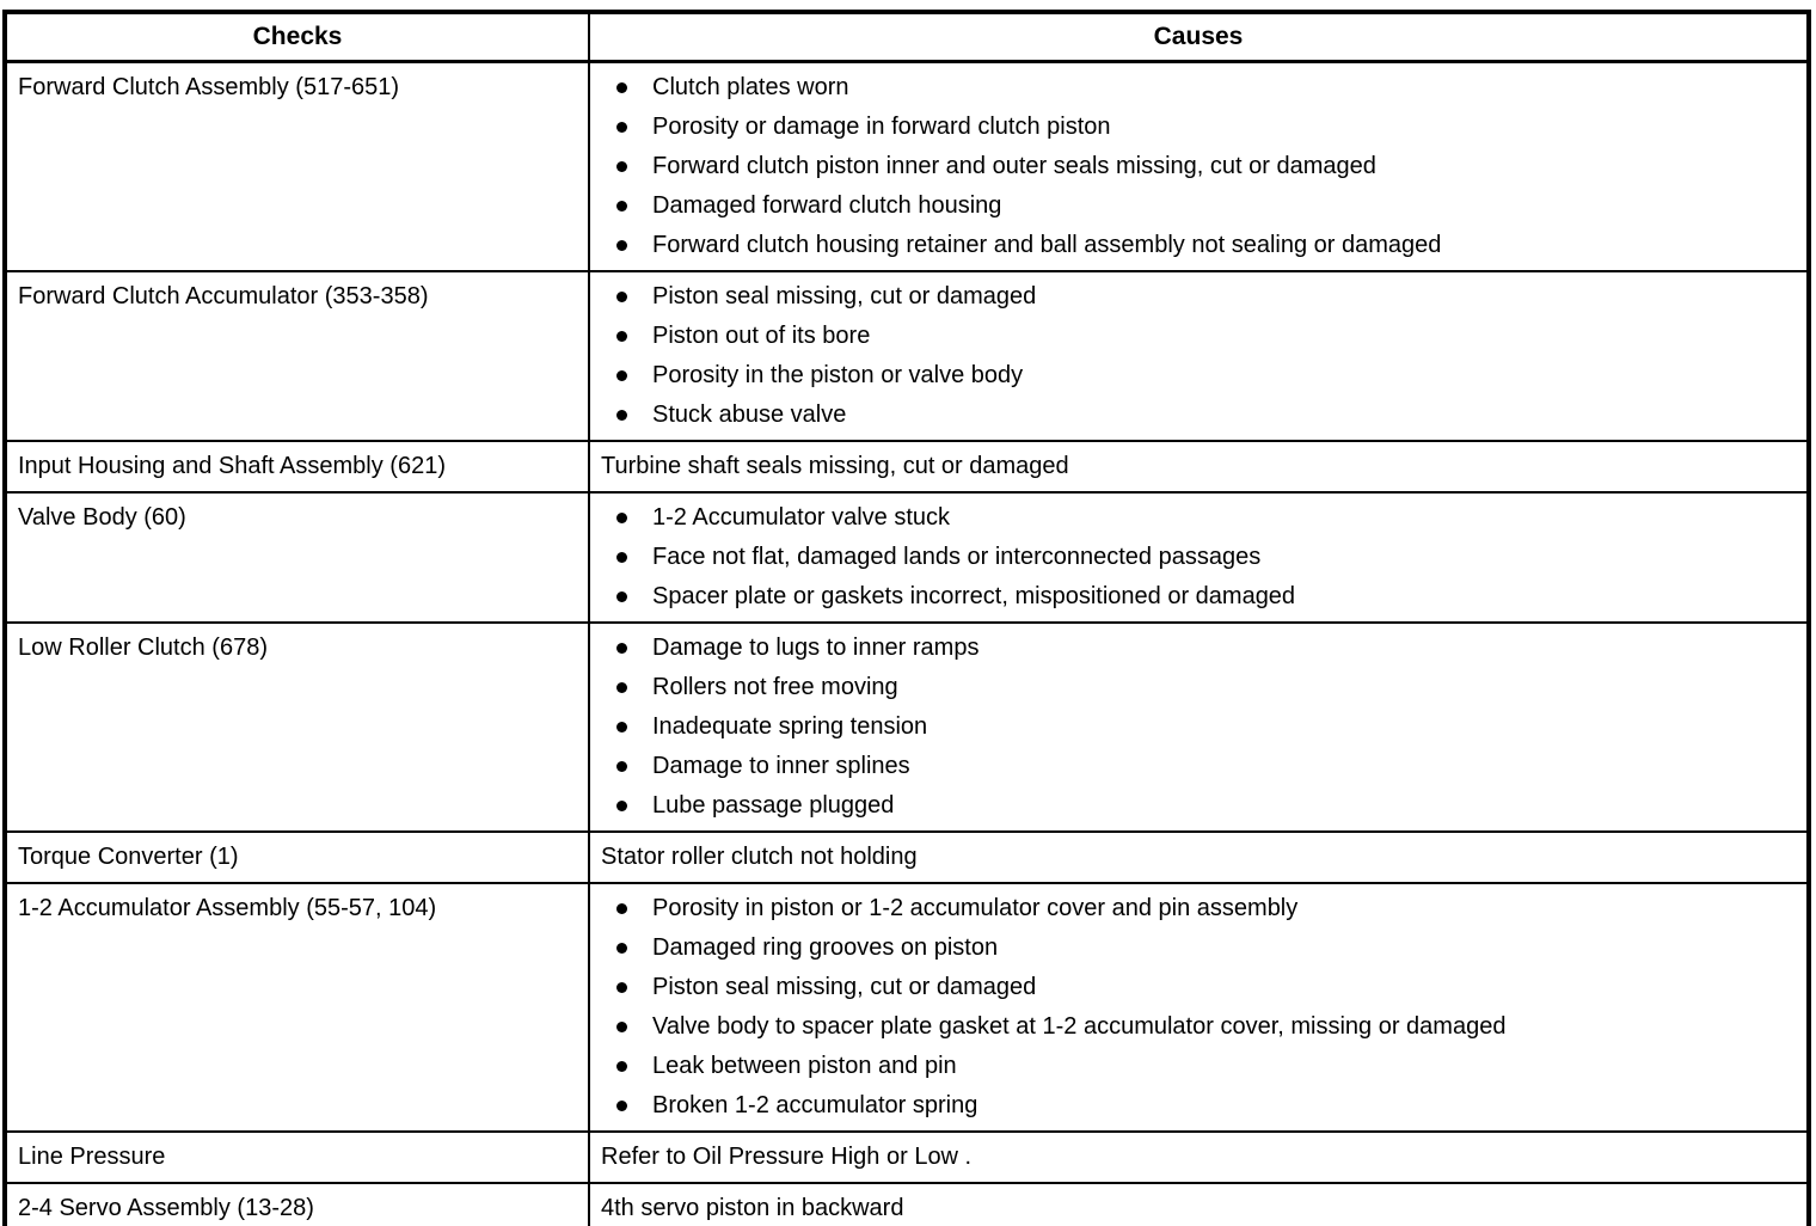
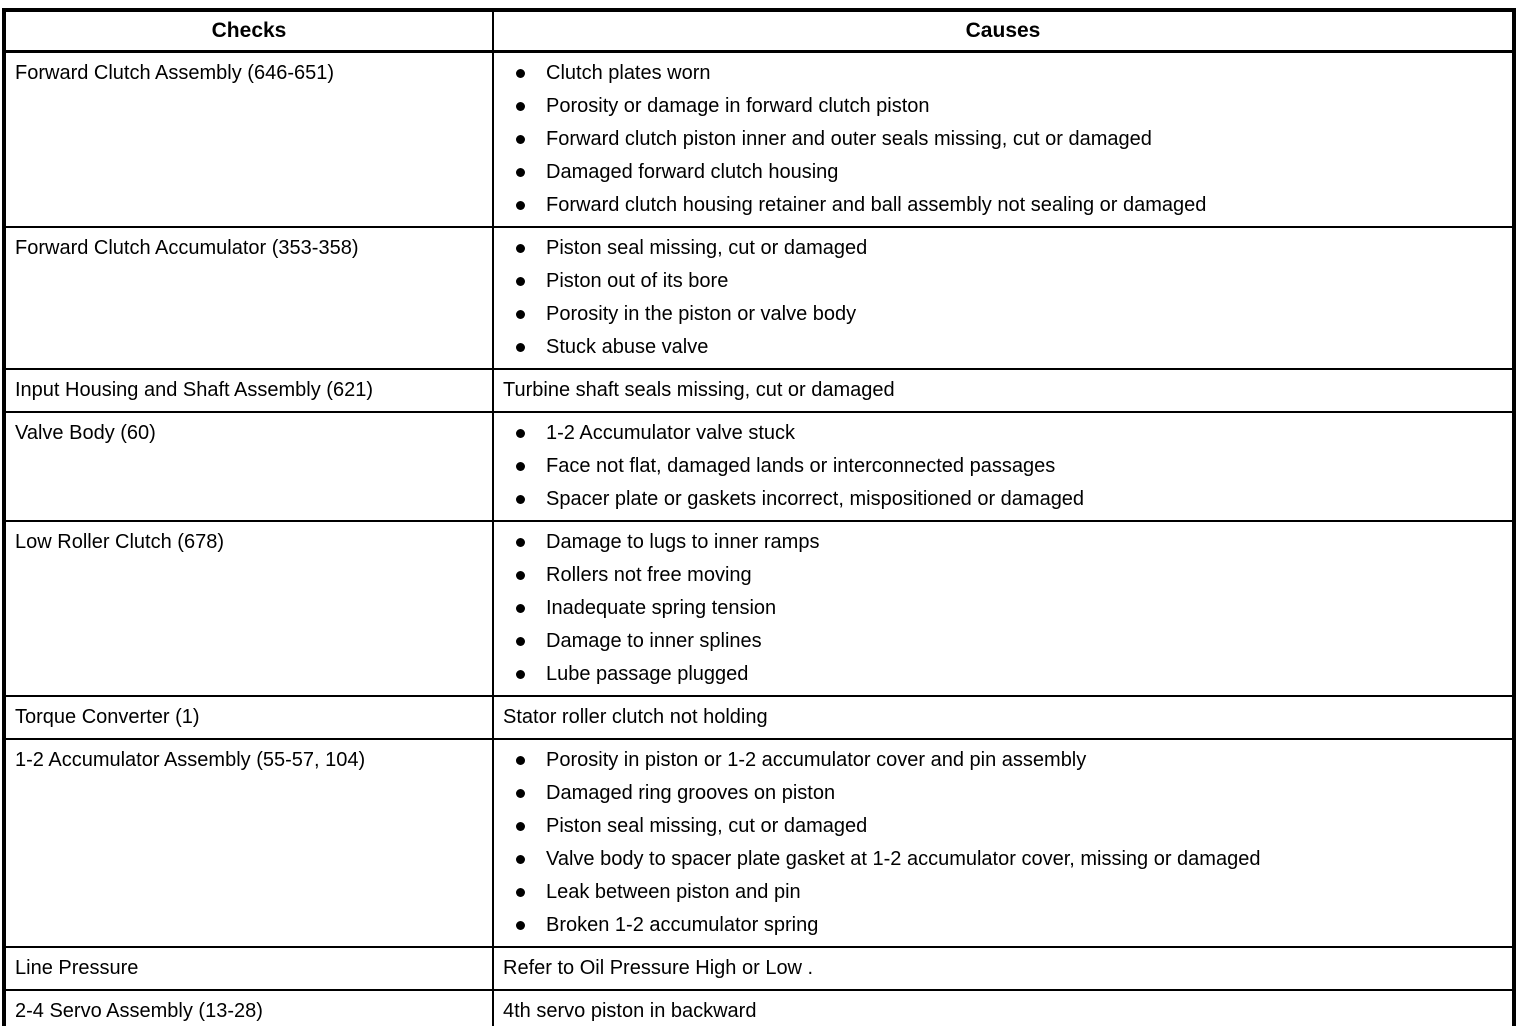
  Checks	Causes
- Forward Clutch Assembly (517-651)	Clutch plates wornPorosity or damage in forward clutch pistonForward clutch piston inner and outer seals missing, cut or damagedDamaged forward clutch housingForward clutch housing retainer and ball assembly not sealing or damaged
+ Forward Clutch Assembly (646-651)	Clutch plates wornPorosity or damage in forward clutch pistonForward clutch piston inner and outer seals missing, cut or damagedDamaged forward clutch housingForward clutch housing retainer and ball assembly not sealing or damaged
  Forward Clutch Accumulator (353-358)	Piston seal missing, cut or damagedPiston out of its borePorosity in the piston or valve bodyStuck abuse valve
  Input Housing and Shaft Assembly (621)	Turbine shaft seals missing, cut or damaged
  Valve Body (60)	1-2 Accumulator valve stuckFace not flat, damaged lands or interconnected passagesSpacer plate or gaskets incorrect, mispositioned or damaged
  Low Roller Clutch (678)	Damage to lugs to inner rampsRollers not free movingInadequate spring tensionDamage to inner splinesLube passage plugged
  Torque Converter (1)	Stator roller clutch not holding
  1-2 Accumulator Assembly (55-57, 104)	Porosity in piston or 1-2 accumulator cover and pin assemblyDamaged ring grooves on pistonPiston seal missing, cut or damagedValve body to spacer plate gasket at 1-2 accumulator cover, missing or damagedLeak between piston and pinBroken 1-2 accumulator spring
  Line Pressure	Refer to Oil Pressure High or Low .
  2-4 Servo Assembly (13-28)	4th servo piston in backward
